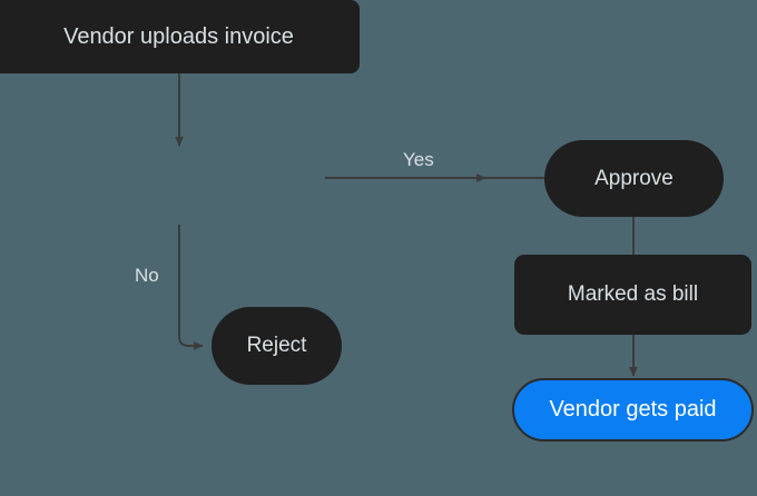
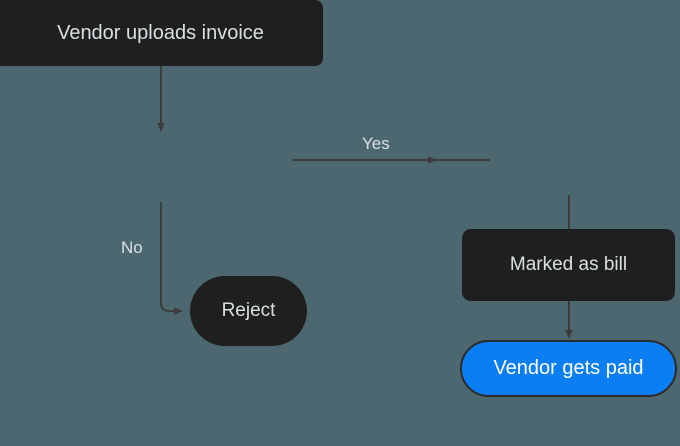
  Vendor uploads invoice
- Approve
  Reject
  Marked as bill
  Vendor gets paid
  Yes
  No
